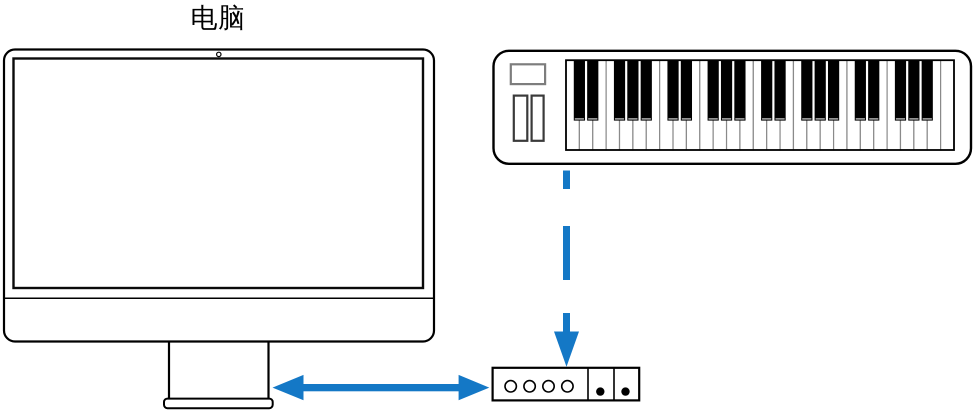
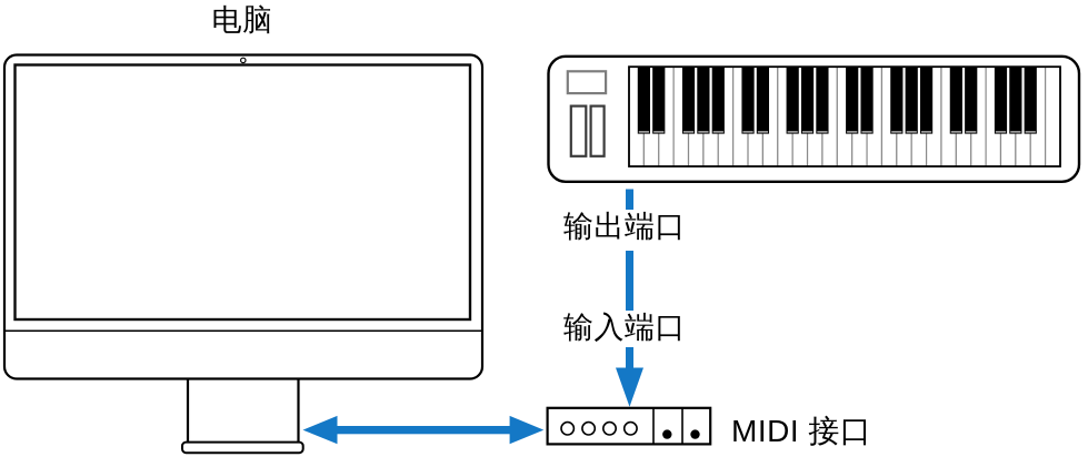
  电脑
+ 输出端口
+ 输入端口
+ MIDI 接口
